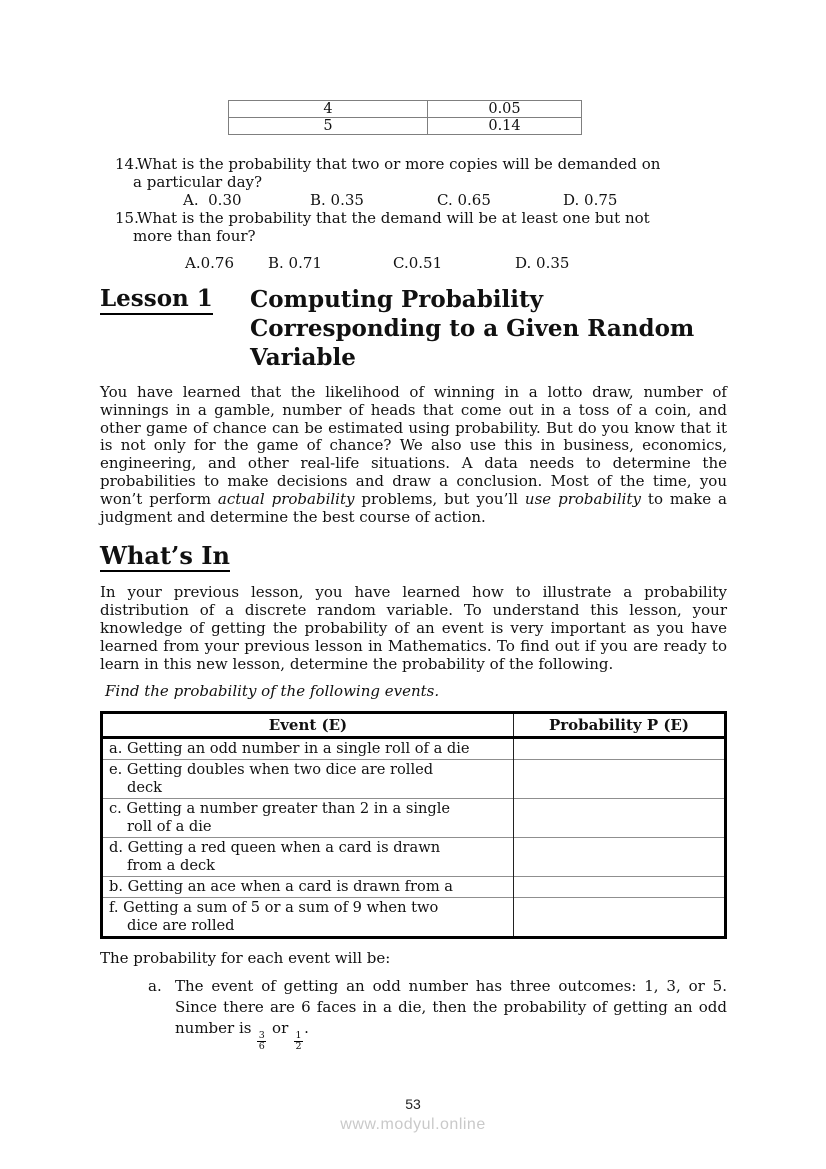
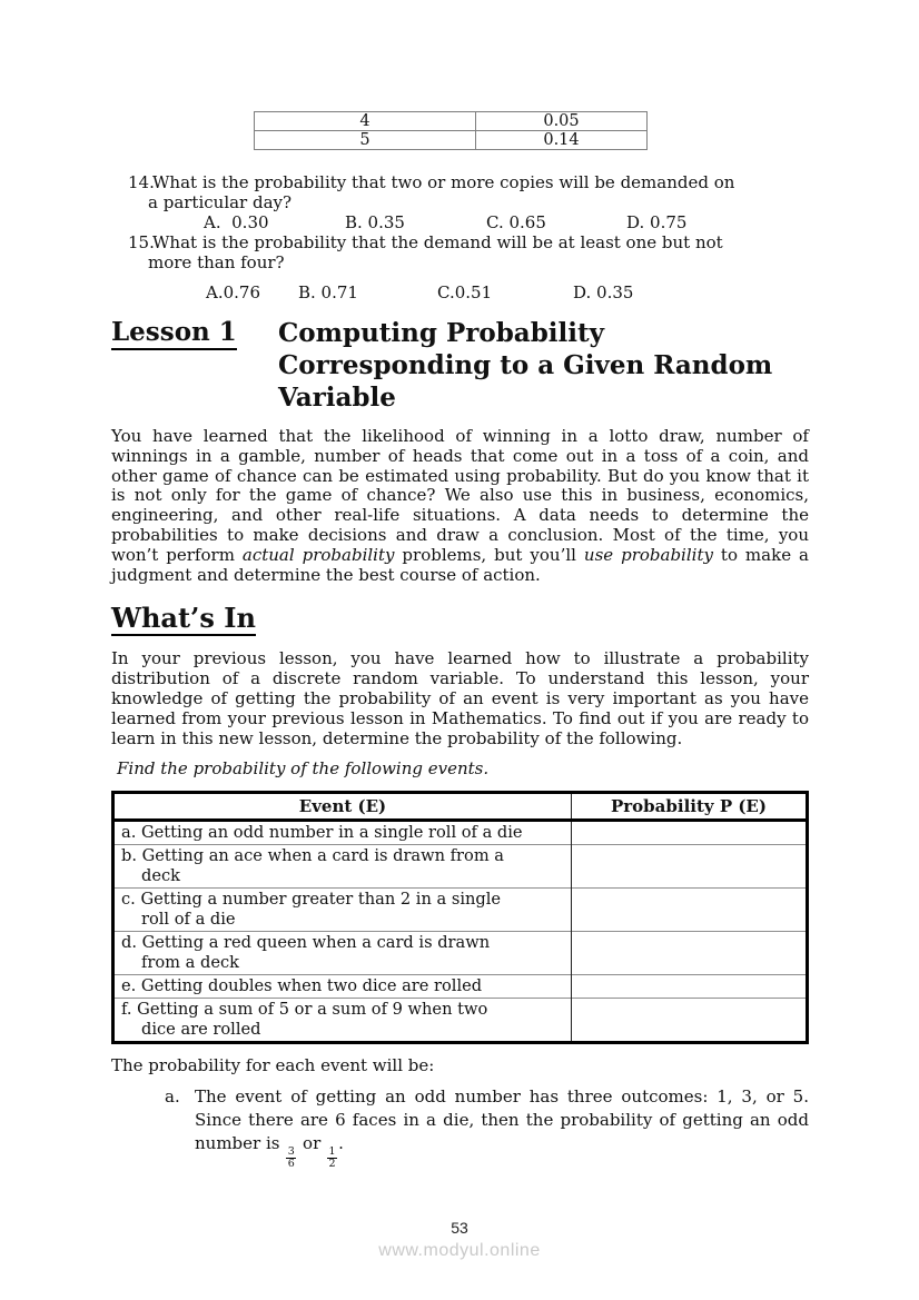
  4	0.05
  5	0.14
  14.
  What is the probability that two or more copies will be demanded on
  a particular day?
  A. 0.30
  B. 0.35
  C. 0.65
  D. 0.75
  15.
  What is the probability that the demand will be at least one but not
  more than four?
  A.0.76
  B. 0.71
  C.0.51
  D. 0.35
  Lesson 1
  Computing Probability
  Corresponding to a Given Random
  Variable
  You have learned that the likelihood of winning in a lotto draw, number of winnings in a gamble, number of heads that come out in a toss of a coin, and other game of chance can be estimated using probability. But do you know that it is not only for the game of chance? We also use this in business, economics, engineering, and other real-life situations. A data needs to determine the probabilities to make decisions and draw a conclusion. Most of the time, you won’t perform actual probability problems, but you’ll use probability to make a judgment and determine the best course of action.
  What’s In
  In your previous lesson, you have learned how to illustrate a probability distribution of a discrete random variable. To understand this lesson, your knowledge of getting the probability of an event is very important as you have learned from your previous lesson in Mathematics. To find out if you are ready to learn in this new lesson, determine the probability of the following.
  Find the probability of the following events.
  Event (E)	Probability P (E)
  a. Getting an odd number in a single roll of a die
- e. Getting doubles when two dice are rolled deck
+ b. Getting an ace when a card is drawn from a deck
  c. Getting a number greater than 2 in a single roll of a die
  d. Getting a red queen when a card is drawn from a deck
- b. Getting an ace when a card is drawn from a
+ e. Getting doubles when two dice are rolled
  f. Getting a sum of 5 or a sum of 9 when two dice are rolled
  The probability for each event will be:
  a.
  The event of getting an odd number has three outcomes: 1, 3, or 5. Since there are 6 faces in a die, then the probability of getting an odd number is
  3
  6
  or
  1
  2
  .
  53
  www.modyul.online
